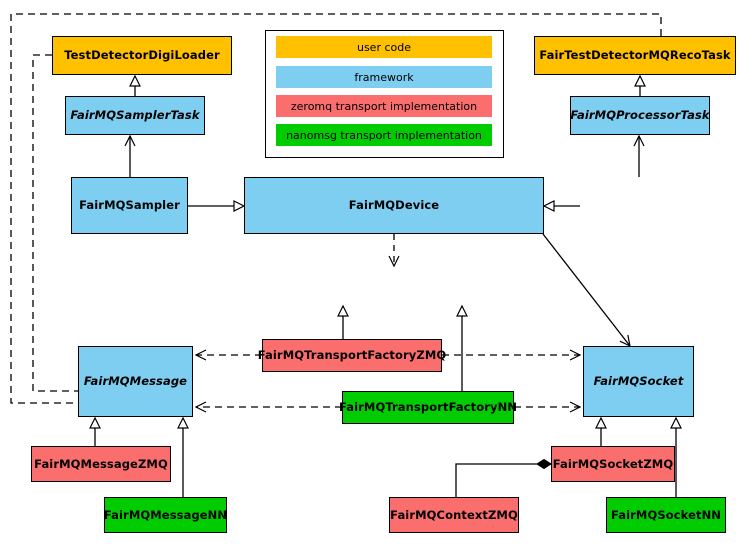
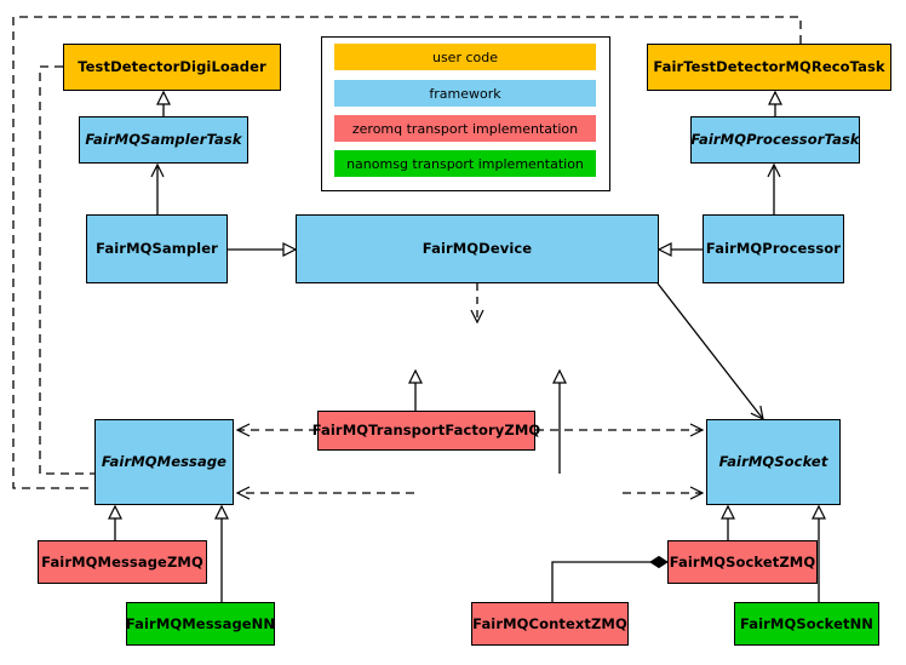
  user code
  framework
  zeromq transport implementation
  nanomsg transport implementation
  TestDetectorDigiLoader
  FairTestDetectorMQRecoTask
  FairMQSamplerTask
  FairMQProcessorTask
  FairMQSampler
  FairMQDevice
+ FairMQProcessor
  FairMQTransportFactoryZMQ
- FairMQTransportFactoryNN
  FairMQMessage
  FairMQSocket
  FairMQMessageZMQ
  FairMQMessageNN
  FairMQContextZMQ
  FairMQSocketZMQ
  FairMQSocketNN
